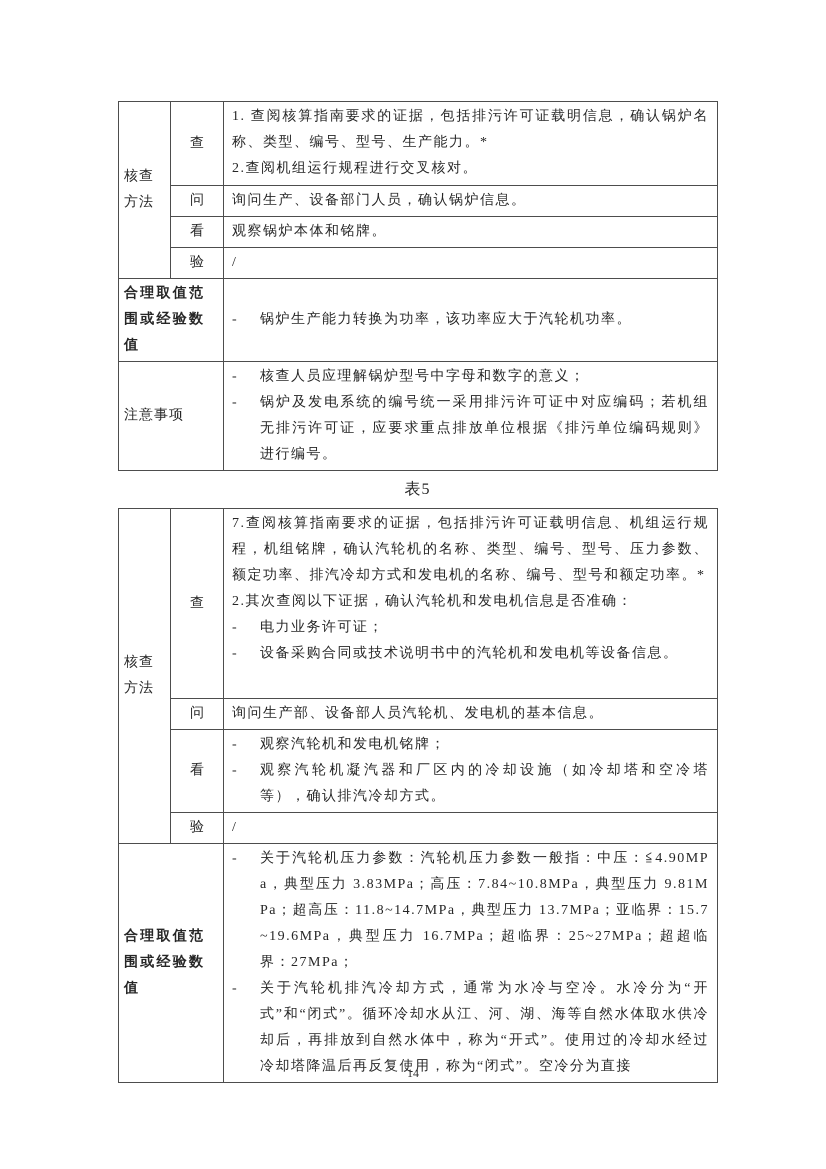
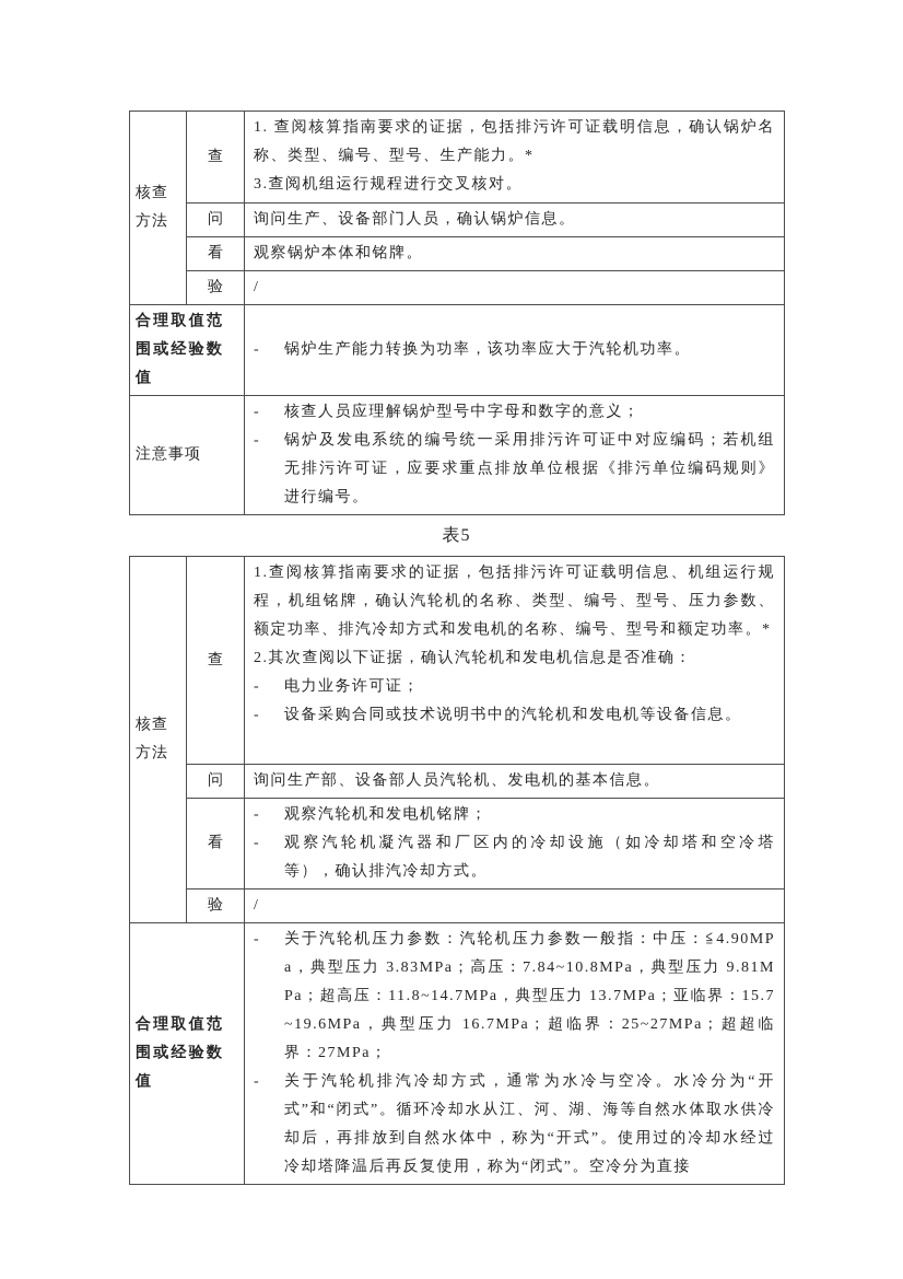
- 核查方法	查	1. 查阅核算指南要求的证据，包括排污许可证载明信息，确认锅炉名称、类型、编号、型号、生产能力。* 2.查阅机组运行规程进行交叉核对。
+ 核查方法	查	1. 查阅核算指南要求的证据，包括排污许可证载明信息，确认锅炉名称、类型、编号、型号、生产能力。* 3.查阅机组运行规程进行交叉核对。
  问	询问生产、设备部门人员，确认锅炉信息。
  看	观察锅炉本体和铭牌。
  验	/
  合理取值范围或经验数值	- 锅炉生产能力转换为功率，该功率应大于汽轮机功率。
  注意事项	- 核查人员应理解锅炉型号中字母和数字的意义； - 锅炉及发电系统的编号统一采用排污许可证中对应编码；若机组无排污许可证，应要求重点排放单位根据《排污单位编码规则》进行编号。
  表5
- 核查方法	查	7.查阅核算指南要求的证据，包括排污许可证载明信息、机组运行规程，机组铭牌，确认汽轮机的名称、类型、编号、型号、压力参数、额定功率、排汽冷却方式和发电机的名称、编号、型号和额定功率。* 2.其次查阅以下证据，确认汽轮机和发电机信息是否准确： - 电力业务许可证； - 设备采购合同或技术说明书中的汽轮机和发电机等设备信息。
+ 核查方法	查	1.查阅核算指南要求的证据，包括排污许可证载明信息、机组运行规程，机组铭牌，确认汽轮机的名称、类型、编号、型号、压力参数、额定功率、排汽冷却方式和发电机的名称、编号、型号和额定功率。* 2.其次查阅以下证据，确认汽轮机和发电机信息是否准确： - 电力业务许可证； - 设备采购合同或技术说明书中的汽轮机和发电机等设备信息。
  问	询问生产部、设备部人员汽轮机、发电机的基本信息。
  看	- 观察汽轮机和发电机铭牌； - 观察汽轮机凝汽器和厂区内的冷却设施（如冷却塔和空冷塔等），确认排汽冷却方式。
  验	/
  合理取值范围或经验数值	- 关于汽轮机压力参数：汽轮机压力参数一般指：中压：≦4.90MPa，典型压力 3.83MPa；高压：7.84~10.8MPa，典型压力 9.81MPa；超高压：11.8~14.7MPa，典型压力 13.7MPa；亚临界：15.7~19.6MPa，典型压力 16.7MPa；超临界：25~27MPa；超超临界：27MPa； - 关于汽轮机排汽冷却方式，通常为水冷与空冷。水冷分为“开式”和“闭式”。循环冷却水从江、河、湖、海等自然水体取水供冷却后，再排放到自然水体中，称为“开式”。使用过的冷却水经过冷却塔降温后再反复使用，称为“闭式”。空冷分为直接
- 14
